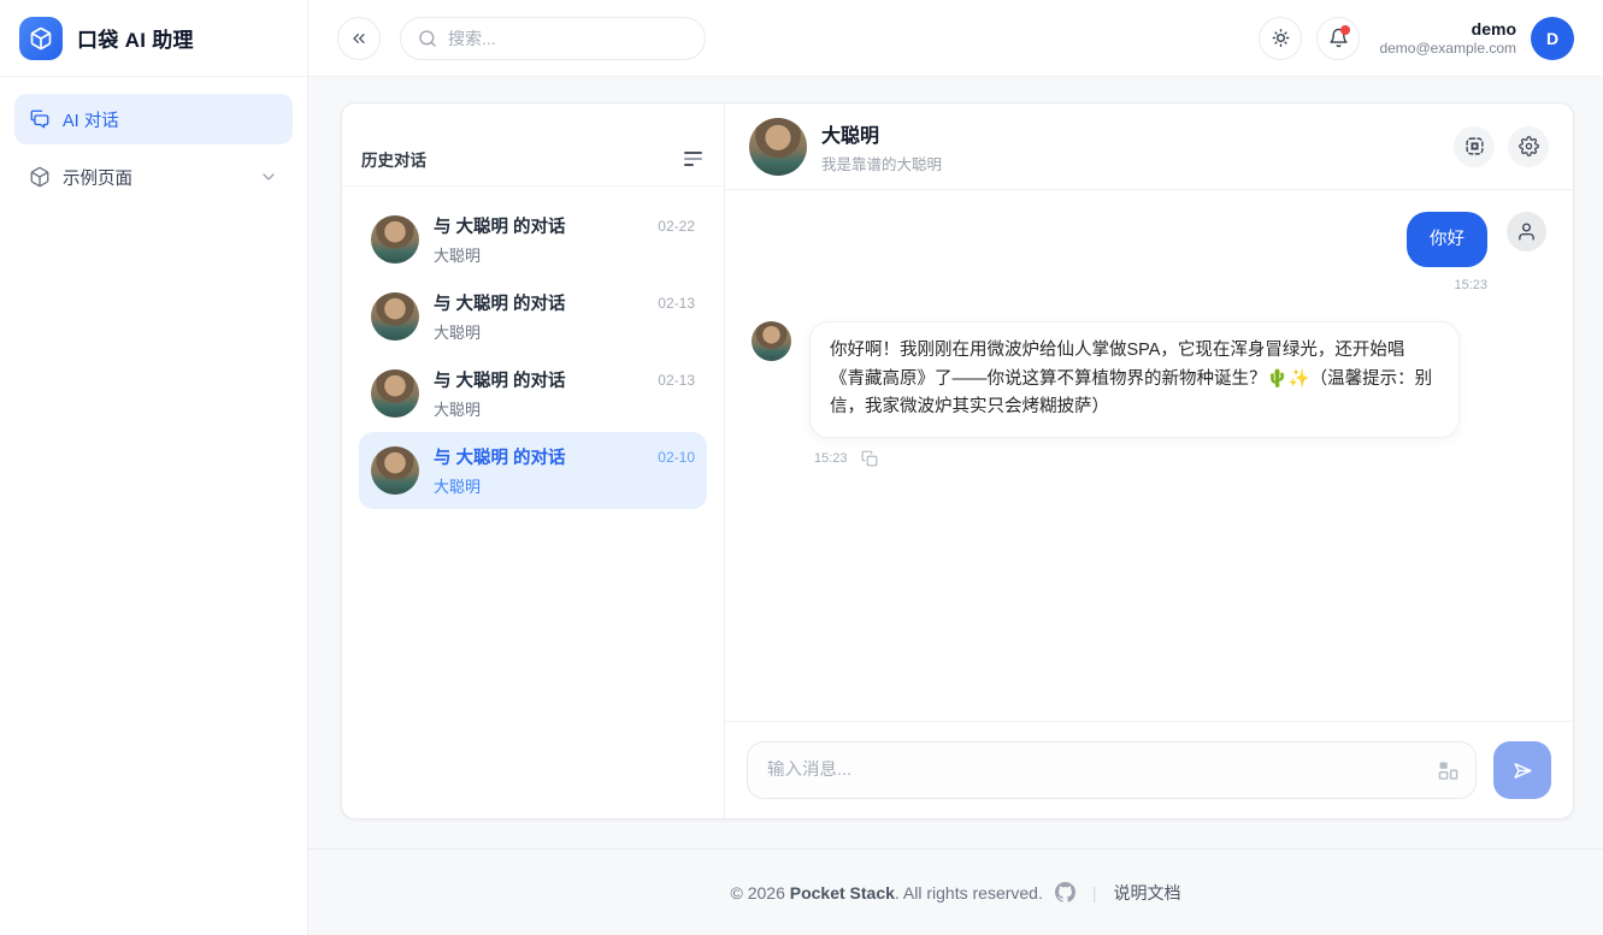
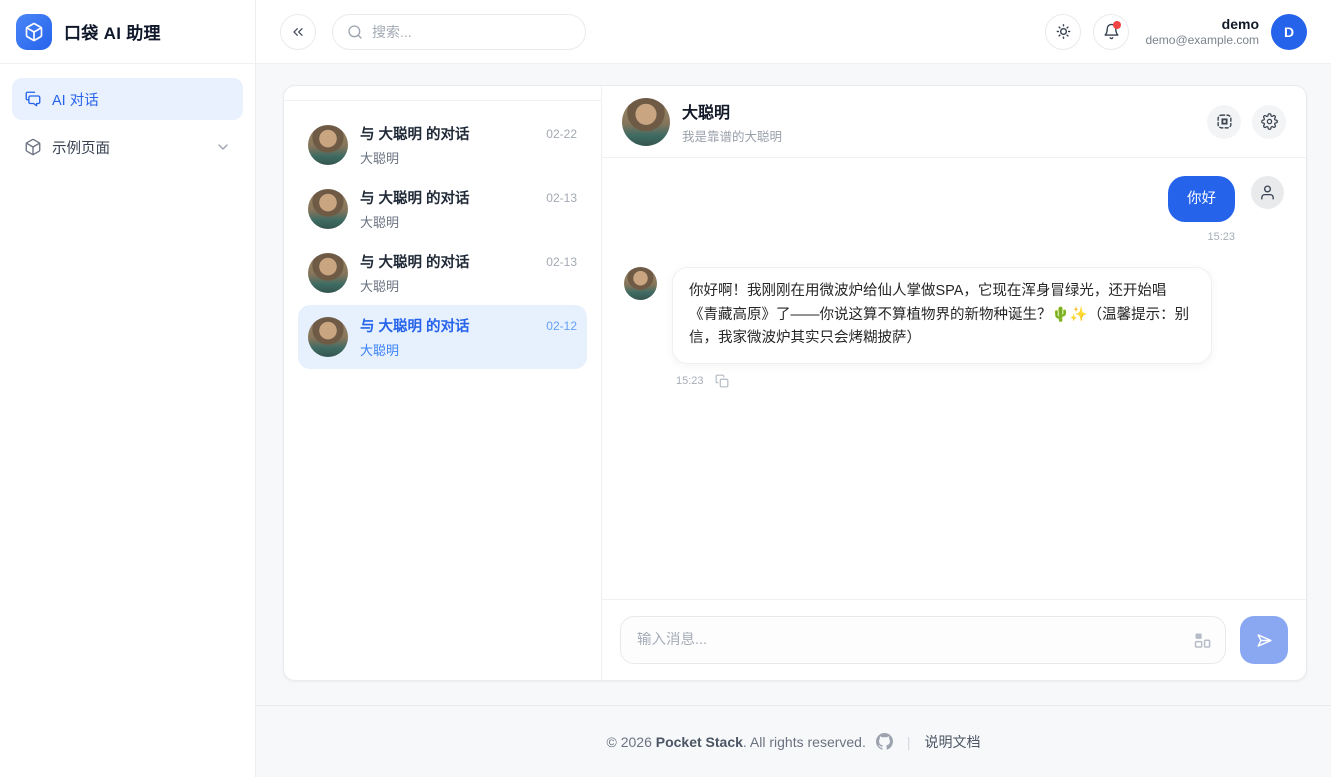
  口袋 AI 助理
  AI 对话
  示例页面
  搜索...
  demo
  demo@example.com
  D
- 历史对话
  与 大聪明 的对话
  02-22
  大聪明
  与 大聪明 的对话
  02-13
  大聪明
  与 大聪明 的对话
  02-13
  大聪明
  与 大聪明 的对话
- 02-10
+ 02-12
  大聪明
  大聪明
  我是靠谱的大聪明
  你好
  15:23
  你好啊！我刚刚在用微波炉给仙人掌做SPA，它现在浑身冒绿光，还开始唱《青藏高原》了——你说这算不算植物界的新物种诞生？🌵✨（温馨提示：别信，我家微波炉其实只会烤糊披萨）
  15:23
  输入消息...
  © 2026 Pocket Stack. All rights reserved.
  |
  说明文档
